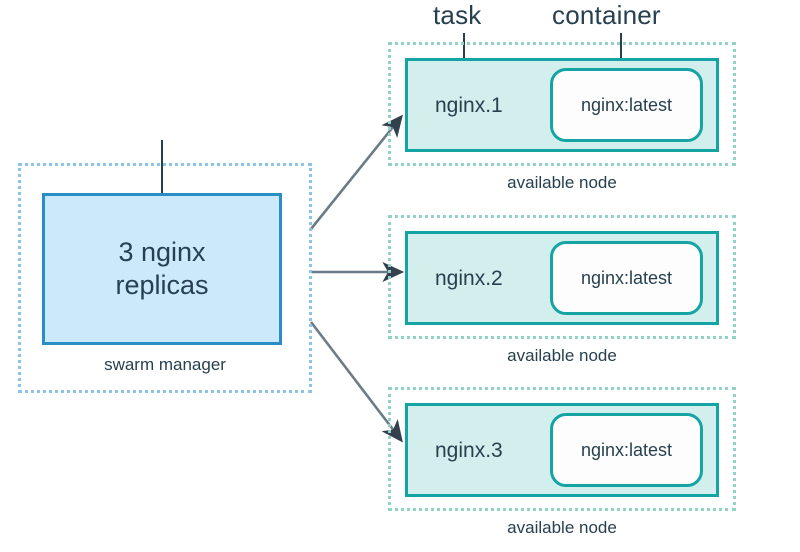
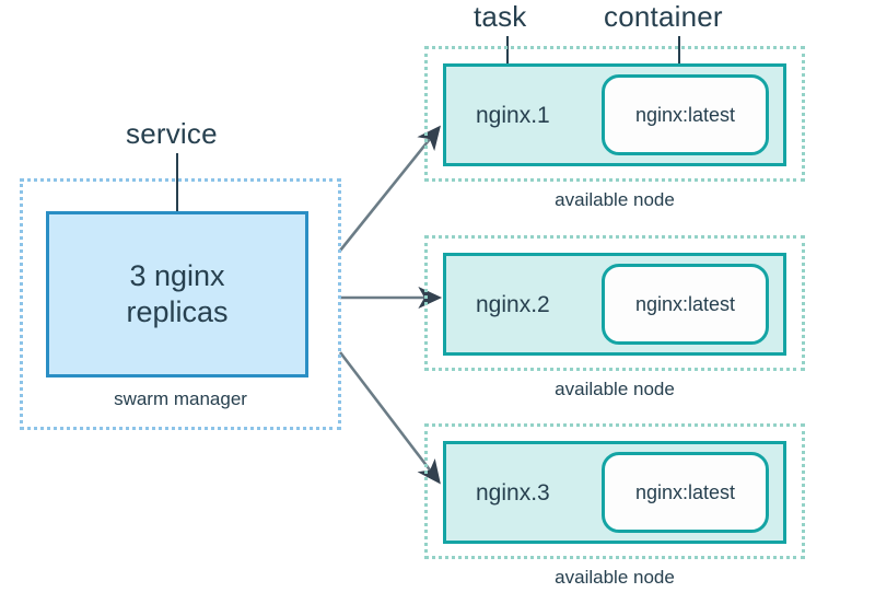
+ service
  task
  container
  3 nginx
  replicas
  swarm manager
  nginx.1
  nginx:latest
  available node
  nginx.2
  nginx:latest
  available node
  nginx.3
  nginx:latest
  available node
